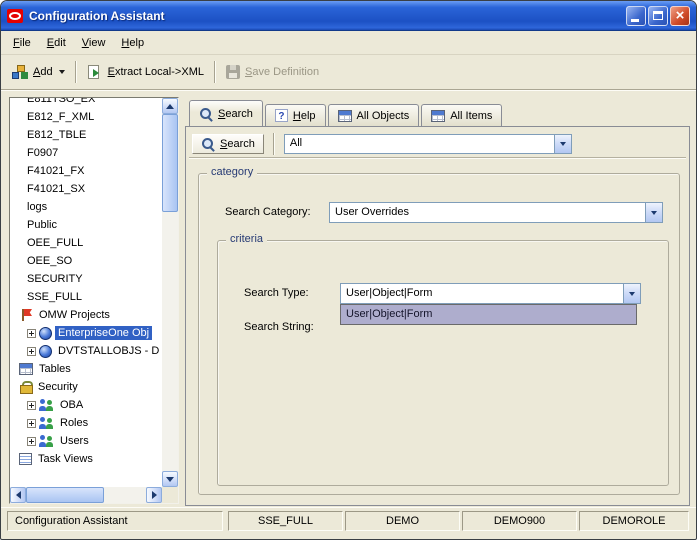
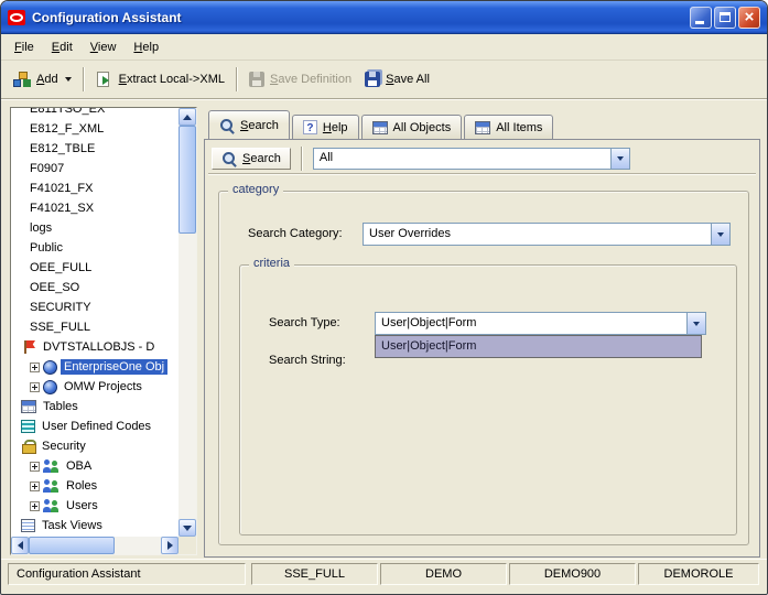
  Configuration Assistant
  File
  Edit
  View
  Help
  Add
  Extract Local->XML
  Save Definition
+ Save All
  E811TSO_EX
  E812_F_XML
  E812_TBLE
  F0907
  F41021_FX
  F41021_SX
  logs
  Public
  OEE_FULL
  OEE_SO
  SECURITY
  SSE_FULL
- OMW Projects
+ DVTSTALLOBJS - D
  EnterpriseOne Obj
- DVTSTALLOBJS - D
+ OMW Projects
  Tables
+ User Defined Codes
  Security
  OBA
  Roles
  Users
  Task Views
  Search
  Help
  All Objects
  All Items
  Search
  All
  category
  Search Category:
  User Overrides
  criteria
  Search Type:
  User|Object|Form
  Search String:
  User|Object|Form
  Configuration Assistant
  SSE_FULL
  DEMO
  DEMO900
  DEMOROLE
